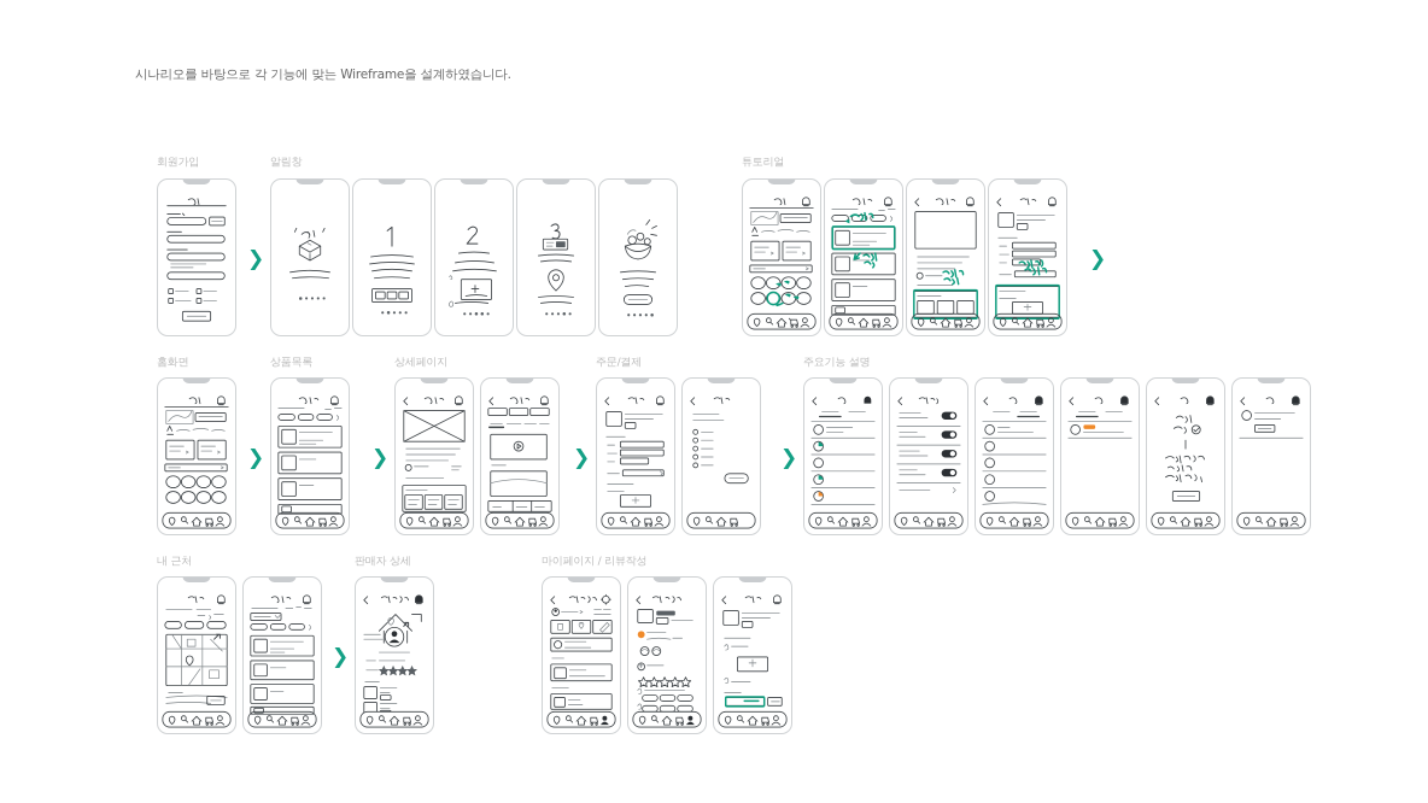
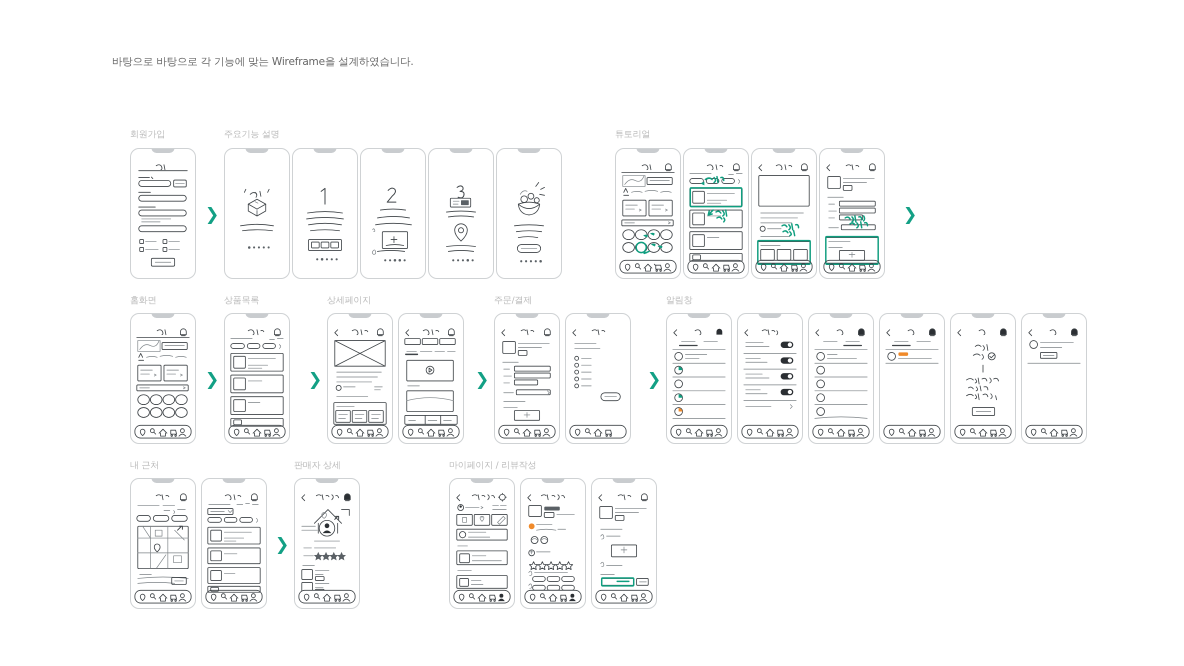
- 시나리오를 바탕으로 각 기능에 맞는 Wireframe을 설계하였습니다.
+ 바탕으로 바탕으로 각 기능에 맞는 Wireframe을 설계하였습니다.
  회원가입
- 알림창
+ 주요기능 설명
  튜토리얼
  홈화면
  상품목록
  상세페이지
  주문/결제
- 주요기능 설명
+ 알림창
  내 근처
  판매자 상세
  마이페이지 / 리뷰작성
  ❯
  ❯
  ❯
  ❯
  ❯
  ❯
  ❯
